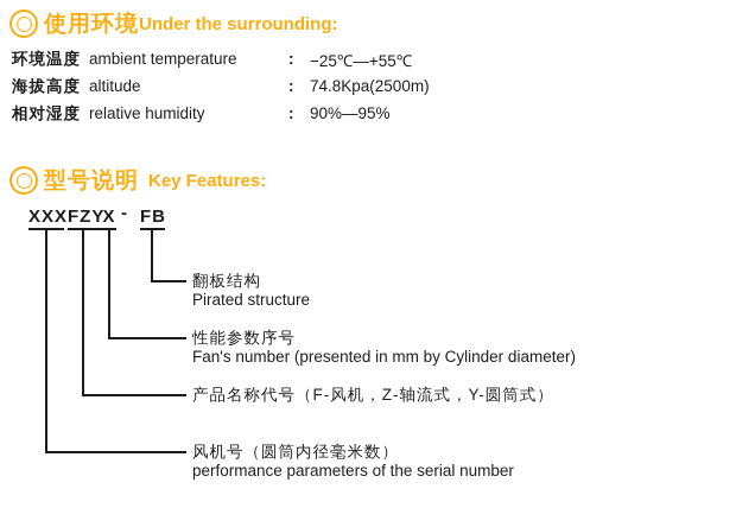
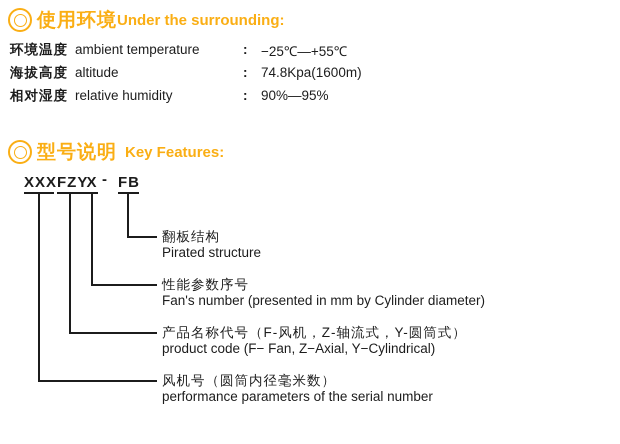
  使用环境
  Under the surrounding:
  环境温度
  ambient temperature
  :
  −25℃—+55℃
  海拔高度
  altitude
  :
- 74.8Kpa(2500m)
+ 74.8Kpa(1600m)
  相对湿度
  relative humidity
  :
  90%—95%
  型号说明
  Key Features:
  XXX
  FZY
  X
  -
  FB
  翻板结构
  Pirated structure
  性能参数序号
  Fan's number (presented in mm by Cylinder diameter)
  产品名称代号（F-风机，Z-轴流式，Y-圆筒式）
+ product code (F− Fan, Z−Axial, Y−Cylindrical)
  风机号（圆筒内径毫米数）
  performance parameters of the serial number
